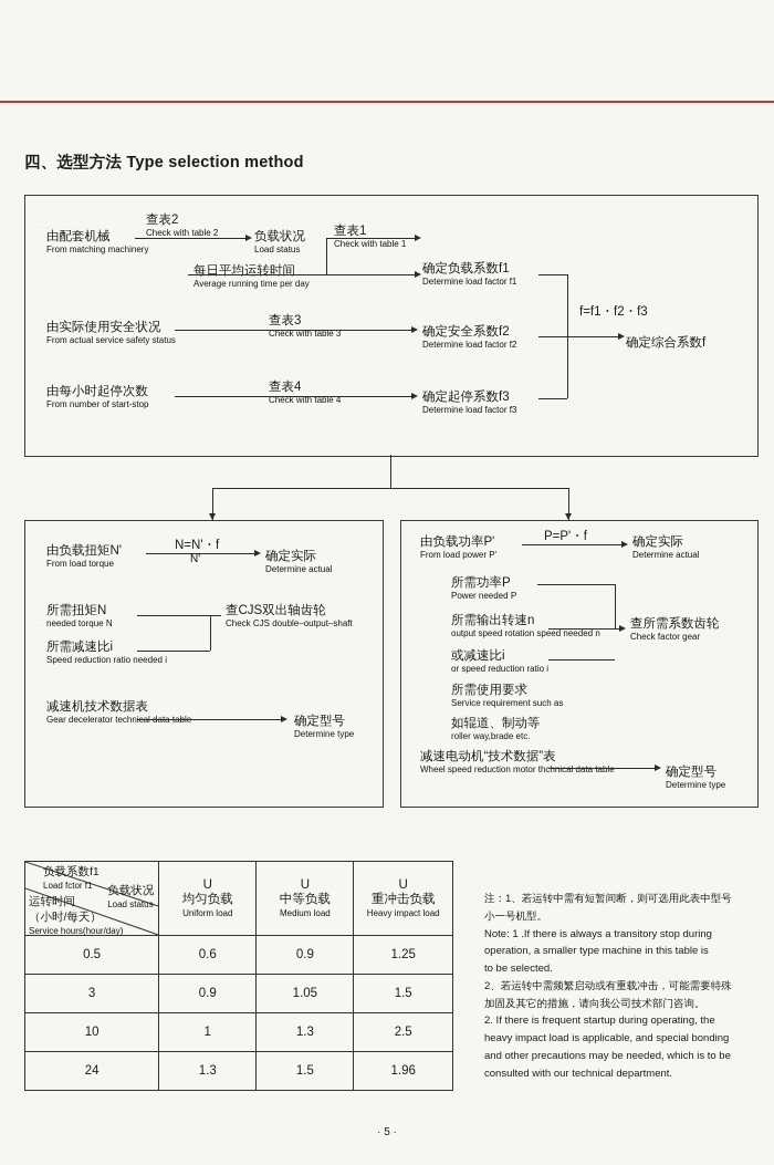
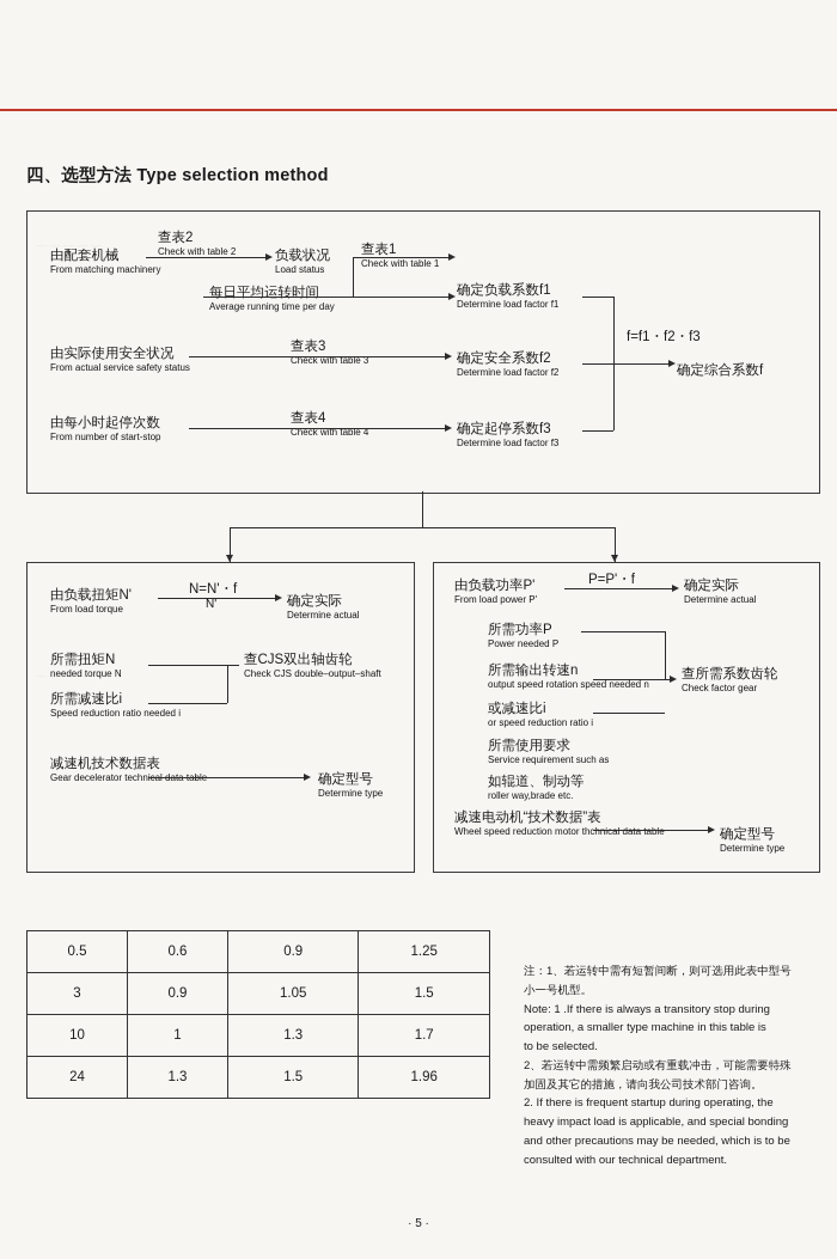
  四、选型方法 Type selection method
  由配套机械
  From matching machinery
  查表2
  Check with table 2
  负载状况
  Load status
  查表1
  Check with table 1
  每日平均运转时间
  Average running time per day
  确定负载系数f1
  Determine load factor f1
  由实际使用安全状况
  From actual service safety status
  查表3
  Check with table 3
  确定安全系数f2
  Determine load factor f2
  由每小时起停次数
  From number of start-stop
  查表4
  Check with table 4
  确定起停系数f3
  Determine load factor f3
  f=f1・f2・f3
  确定综合系数f
  由负载扭矩N'
  From load torque
  N=N'・f
  N'
  确定实际
  Determine actual
  所需扭矩N
  needed torque N
  查CJS双出轴齿轮
  Check CJS double–output–shaft
  所需减速比i
  Speed reduction ratio needed i
  减速机技术数据表
  确定型号
  Determine type
  由负载功率P'
  From load power P'
  P=P'・f
  确定实际
  Determine actual
  所需功率P
  Power needed P
  所需输出转速n
  output speed rotation speed needed n
  查所需系数齿轮
  Check factor gear
  或减速比i
  or speed reduction ratio i
  所需使用要求
  Service requirement such as
  如辊道、制动等
  roller way,brade etc.
  减速电动机“技术数据”表
  Wheel speed reduction motor thchnical data table
  确定型号
  Determine type
  — — — — —
  — — — — —
- 负载系数f1 Load fctor f1 负载状况 Load status 运转时间 （小时/每天） Service hours(hour/day)	U 均匀负载 Uniform load	U 中等负载 Medium load	U 重冲击负载 Heavy impact load
  0.5	0.6	0.9	1.25
  3	0.9	1.05	1.5
- 10	1	1.3	2.5
+ 10	1	1.3	1.7
  24	1.3	1.5	1.96
  注：1、若运转中需有短暂间断，则可选用此表中型号
  小一号机型。
  Note: 1 .If there is always a transitory stop during
  operation, a smaller type machine in this table is
  to be selected.
  2、若运转中需频繁启动或有重载冲击，可能需要特殊
  加固及其它的措施，请向我公司技术部门咨询。
  2. If there is frequent startup during operating, the
  heavy impact load is applicable, and special bonding
  and other precautions may be needed, which is to be
  consulted with our technical department.
  · 5 ·
